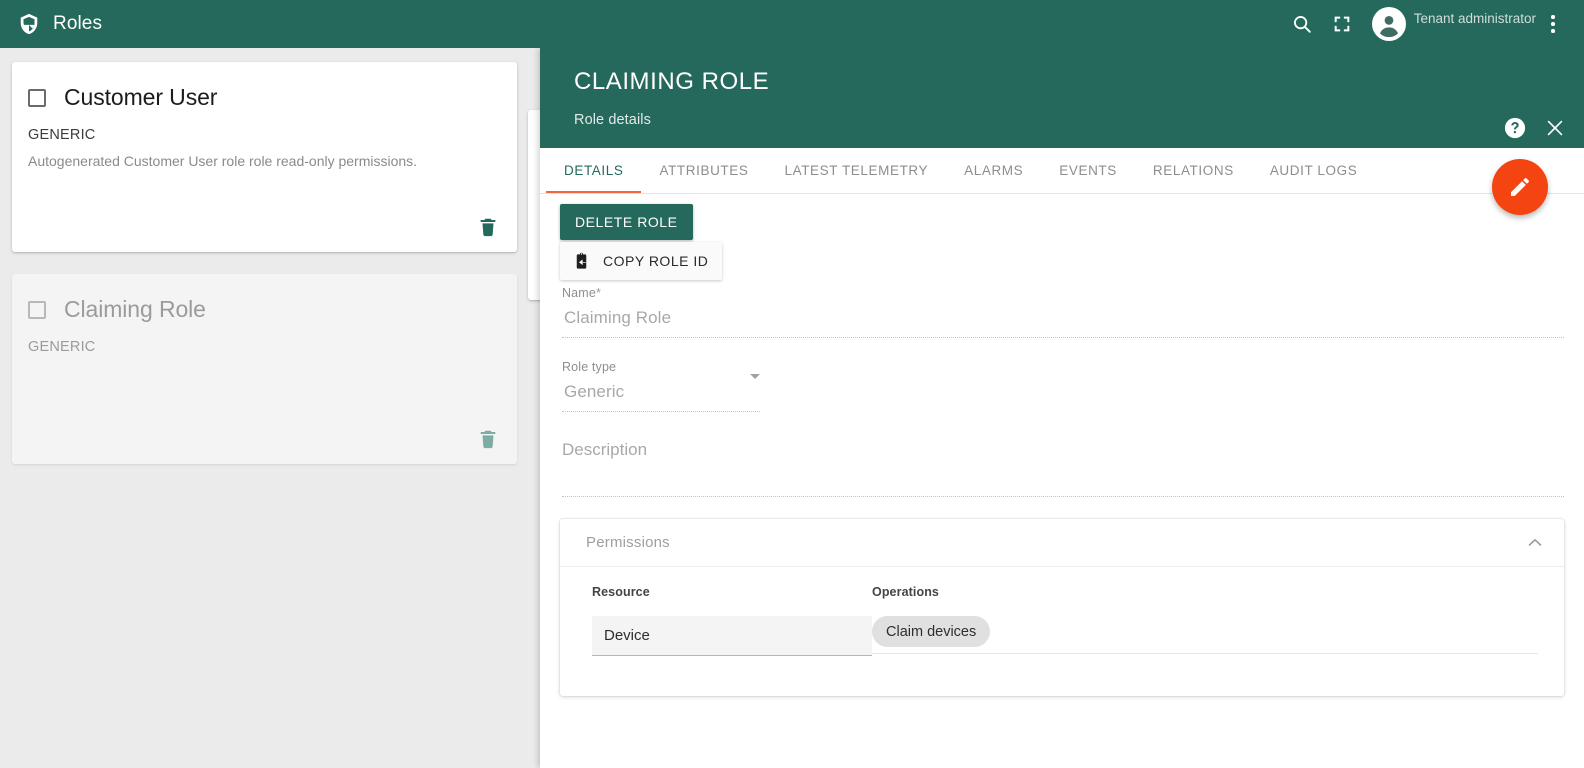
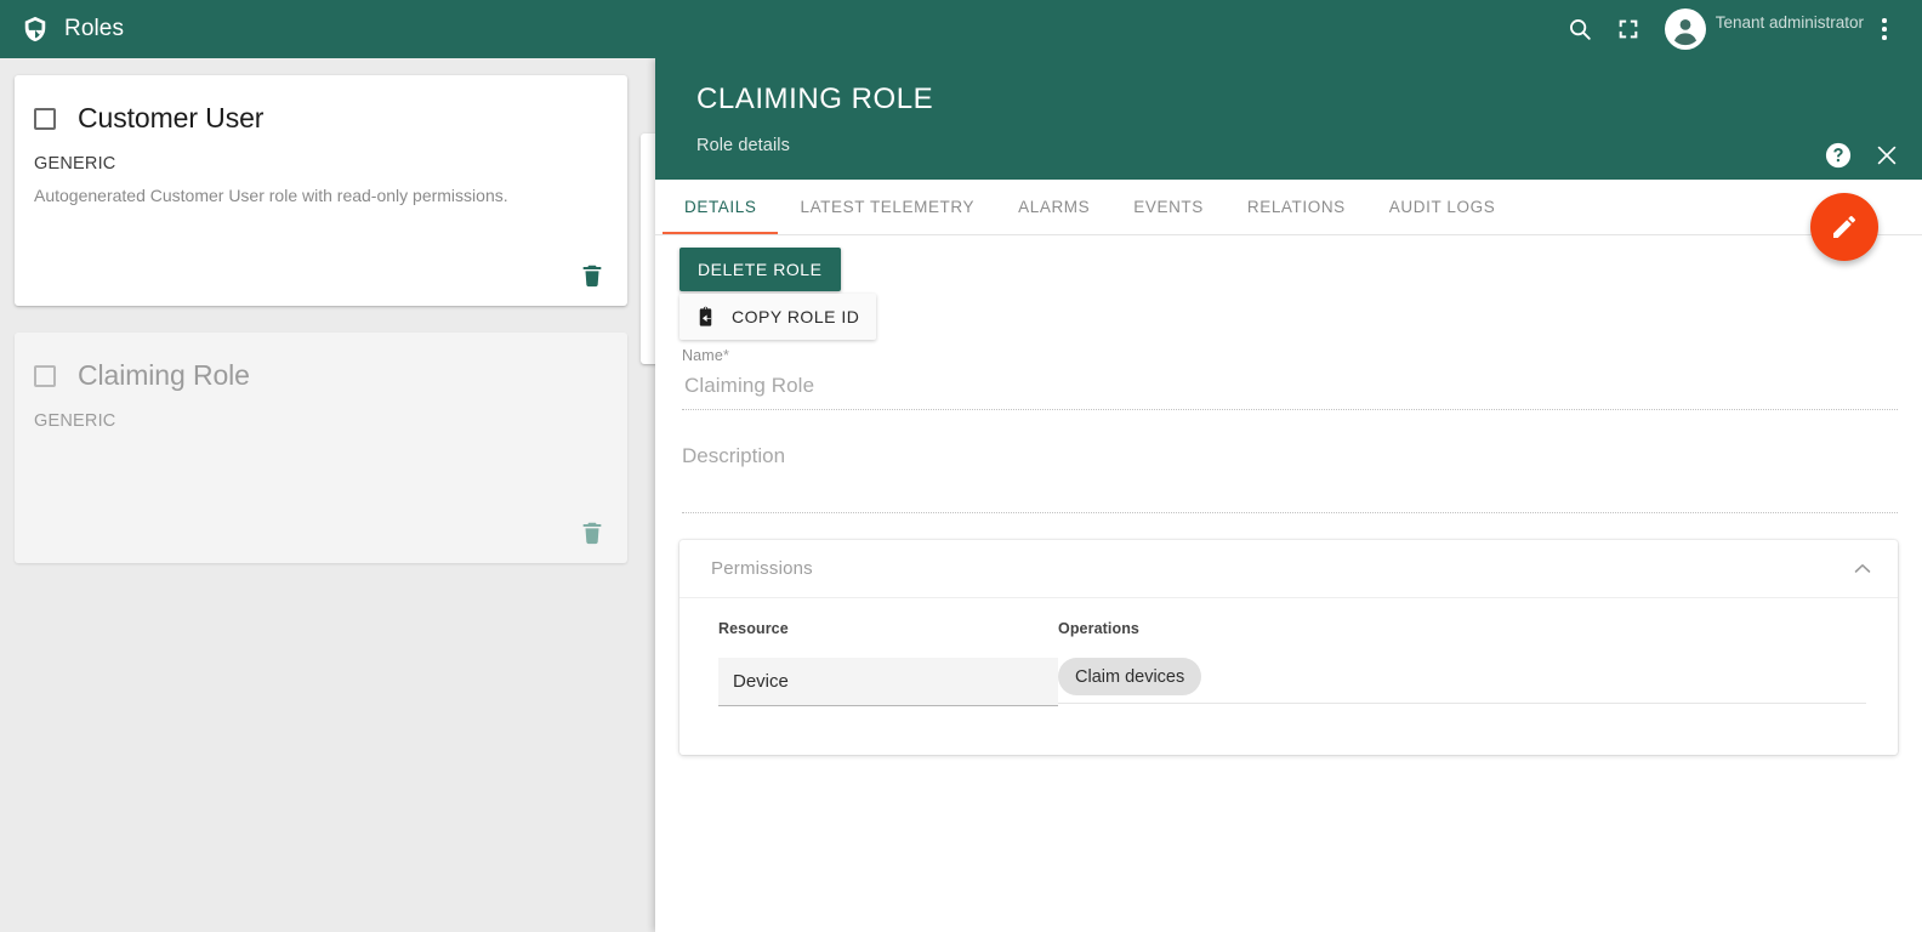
  Roles
  Tenant administrator
  Customer User
  GENERIC
- Autogenerated Customer User role role read-only permissions.
+ Autogenerated Customer User role with read-only permissions.
  Claiming Role
  GENERIC
  CLAIMING ROLE
  Role details
  DETAILS
- ATTRIBUTES
  LATEST TELEMETRY
  ALARMS
  EVENTS
  RELATIONS
  AUDIT LOGS
  DELETE ROLE
  COPY ROLE ID
  Name*
  Claiming Role
- Role type
- Generic
  Description
  Permissions
  Resource
  Device
  Operations
  Claim devices
